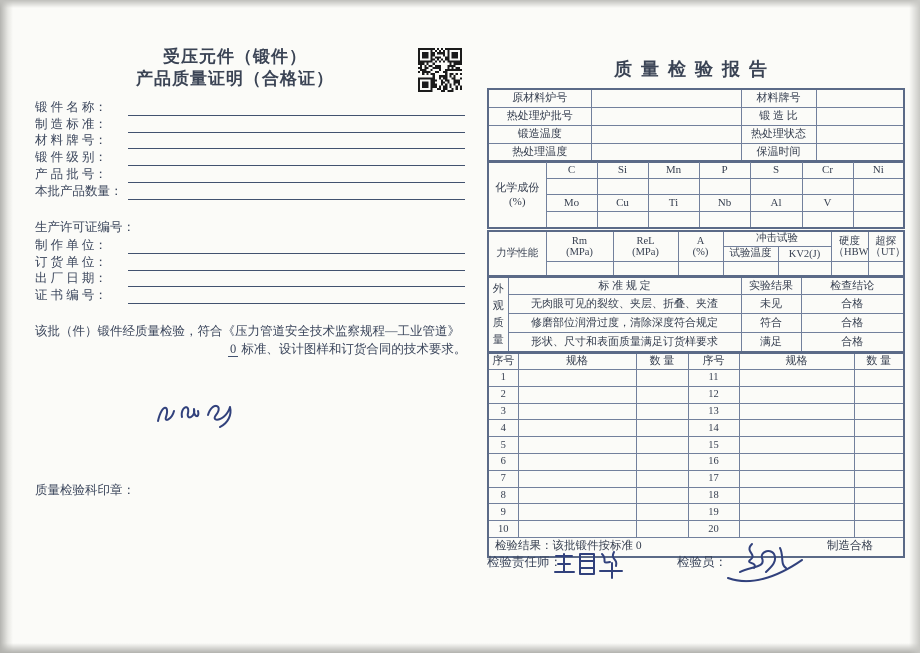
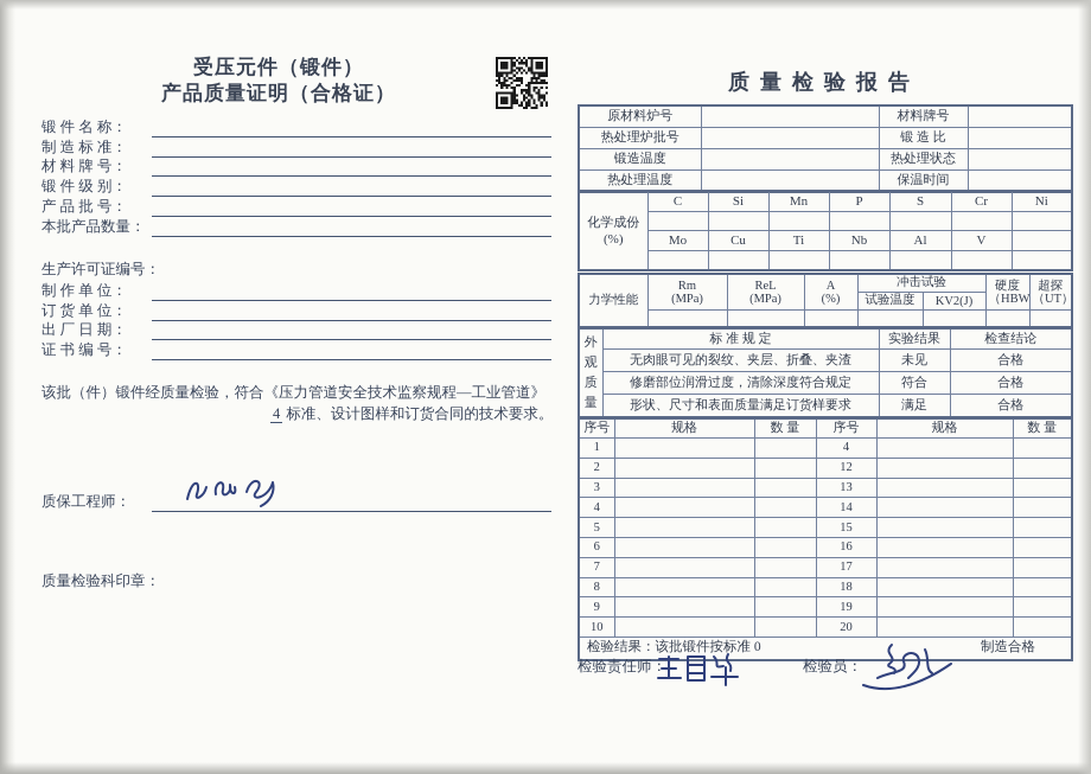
  受压元件（锻件）
  产品质量证明（合格证）
  锻 件 名 称：
  制 造 标 准：
  材 料 牌 号：
  锻 件 级 别：
  产 品 批 号：
  本批产品数量：
  生产许可证编号：
  制 作 单 位：
  订 货 单 位：
  出 厂 日 期：
  证 书 编 号：
  该批（件）锻件经质量检验，符合《压力管道安全技术监察规程—工业管道》
- 0 标准、设计图样和订货合同的技术要求。
+ 4 标准、设计图样和订货合同的技术要求。
+ 质保工程师：
  质量检验科印章：
  质量检验报告
  原材料炉号		材料牌号
  热处理炉批号		锻 造 比
  锻造温度		热处理状态
  热处理温度		保温时间
  化学成份 (%)	C	Si	Mn	P	S	Cr	Ni
  Mo	Cu	Ti	Nb	Al	V
  力学性能	Rm (MPa)	ReL (MPa)	A (%)	冲击试验	硬度 （HBW	超探 （UT）
  试验温度	KV2(J)
  外 观 质 量	标 准 规 定	实验结果	检查结论
  无肉眼可见的裂纹、夹层、折叠、夹渣	未见	合格
  修磨部位润滑过度，清除深度符合规定	符合	合格
  形状、尺寸和表面质量满足订货样要求	满足	合格
  序号	规格	数 量	序号	规格	数 量
- 1			11
+ 1			4
  2			12
  3			13
  4			14
  5			15
  6			16
  7			17
  8			18
  9			19
  10			20
  检验结果：该批锻件按标准 0 制造合格
  检验责任师：
  检验员：
